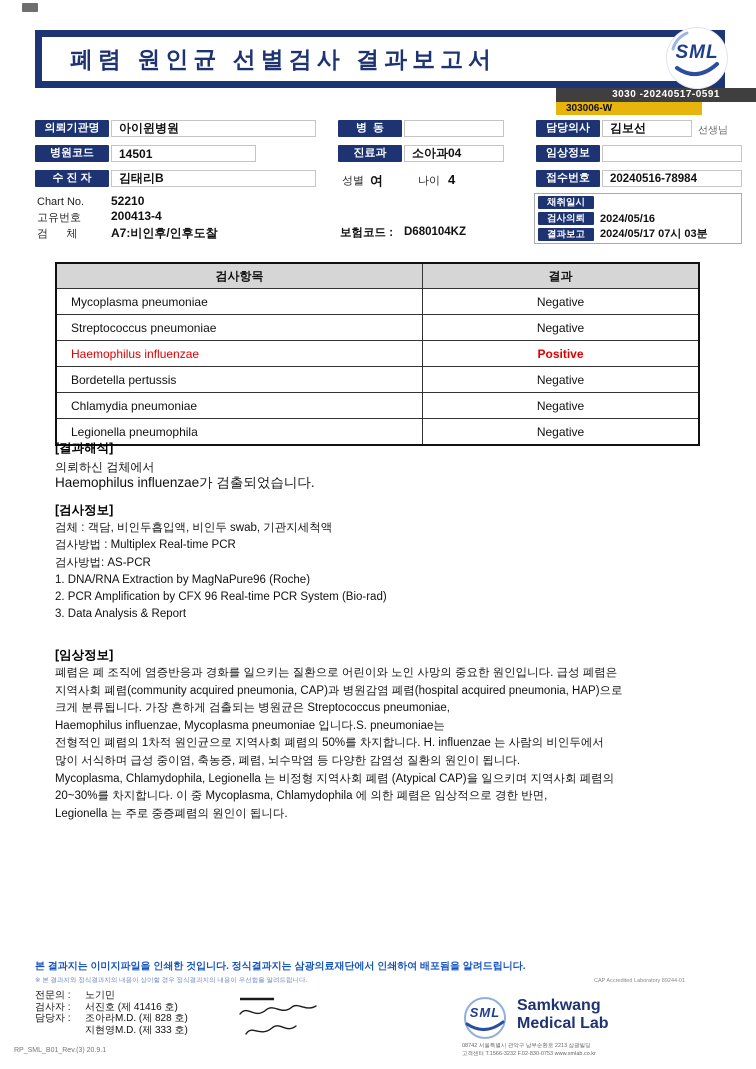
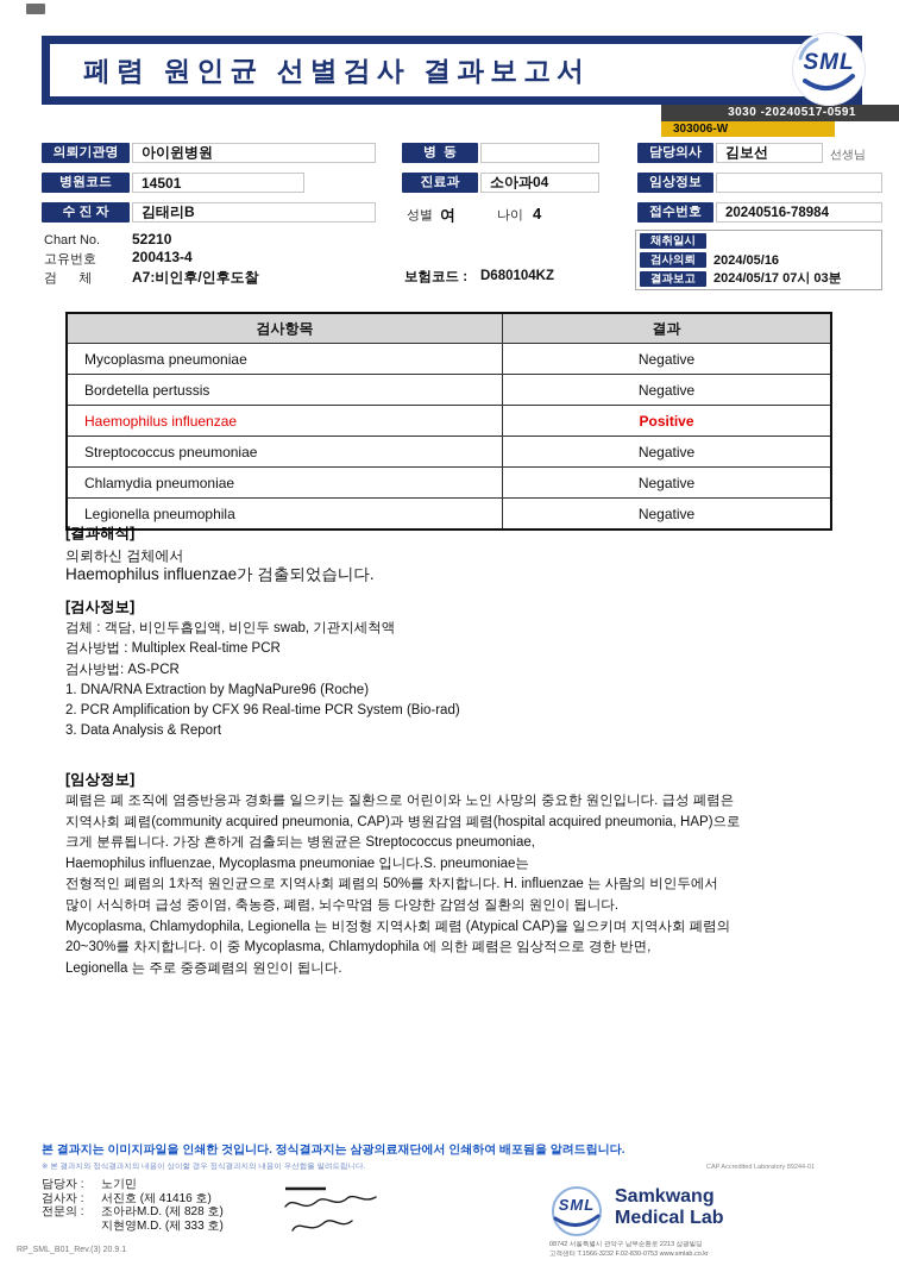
  폐렴 원인균 선별검사 결과보고서
  SML
  3030 -20240517-0591
  303006-W
  의뢰기관명
  아이윈병원
  병 동
  담당의사
  김보선
  선생님
  병원코드
  14501
  진료과
  소아과04
  임상정보
  수 진 자
  김태리B
  성별
  여
  나이
  4
  접수번호
  20240516-78984
  Chart No.
  52210
  고유번호
  200413-4
  검 체
  A7:비인후/인후도찰
  보험코드 :
  D680104KZ
  채취일시
  검사의뢰
  2024/05/16
  결과보고
  2024/05/17 07시 03분
  검사항목	결과
  Mycoplasma pneumoniae	Negative
- Streptococcus pneumoniae	Negative
+ Bordetella pertussis	Negative
  Haemophilus influenzae	Positive
- Bordetella pertussis	Negative
+ Streptococcus pneumoniae	Negative
  Chlamydia pneumoniae	Negative
  Legionella pneumophila	Negative
  [결과해석]
  의뢰하신 검체에서
  Haemophilus influenzae가 검출되었습니다.
  [검사정보]
  검체 : 객담, 비인두흡입액, 비인두 swab, 기관지세척액
  검사방법 : Multiplex Real-time PCR
  검사방법: AS-PCR
  1. DNA/RNA Extraction by MagNaPure96 (Roche)
  2. PCR Amplification by CFX 96 Real-time PCR System (Bio-rad)
  3. Data Analysis & Report
  [임상정보]
  폐렴은 폐 조직에 염증반응과 경화를 일으키는 질환으로 어린이와 노인 사망의 중요한 원인입니다. 급성 폐렴은
  지역사회 폐렴(community acquired pneumonia, CAP)과 병원감염 폐렴(hospital acquired pneumonia, HAP)으로
  크게 분류됩니다. 가장 흔하게 검출되는 병원균은 Streptococcus pneumoniae,
  Haemophilus influenzae, Mycoplasma pneumoniae 입니다.S. pneumoniae는
  전형적인 폐렴의 1차적 원인균으로 지역사회 폐렴의 50%를 차지합니다. H. influenzae 는 사람의 비인두에서
  많이 서식하며 급성 중이염, 축농증, 폐렴, 뇌수막염 등 다양한 감염성 질환의 원인이 됩니다.
  Mycoplasma, Chlamydophila, Legionella 는 비정형 지역사회 폐렴 (Atypical CAP)을 일으키며 지역사회 폐렴의
  20~30%를 차지합니다. 이 중 Mycoplasma, Chlamydophila 에 의한 폐렴은 임상적으로 경한 반면,
  Legionella 는 주로 중증폐렴의 원인이 됩니다.
  본 결과지는 이미지파일을 인쇄한 것입니다. 정식결과지는 삼광의료재단에서 인쇄하여 배포됨을 알려드립니다.
- 전문의 : 노기민
+ 담당자 : 노기민
  검사자 : 서진호 (제 41416 호)
- 담당자 : 조아라M.D. (제 828 호)
+ 전문의 : 조아라M.D. (제 828 호)
  지현영M.D. (제 333 호)
  SML
  Samkwang
  Medical Lab
